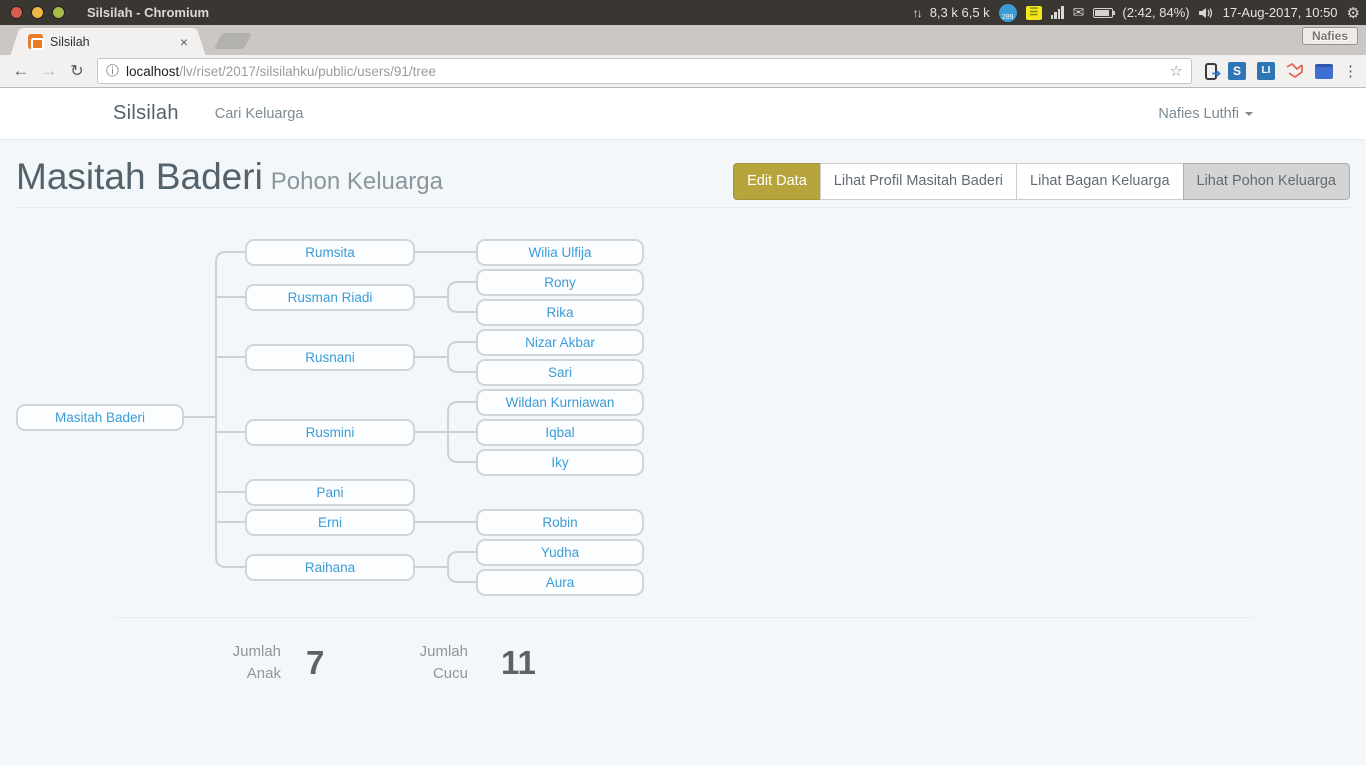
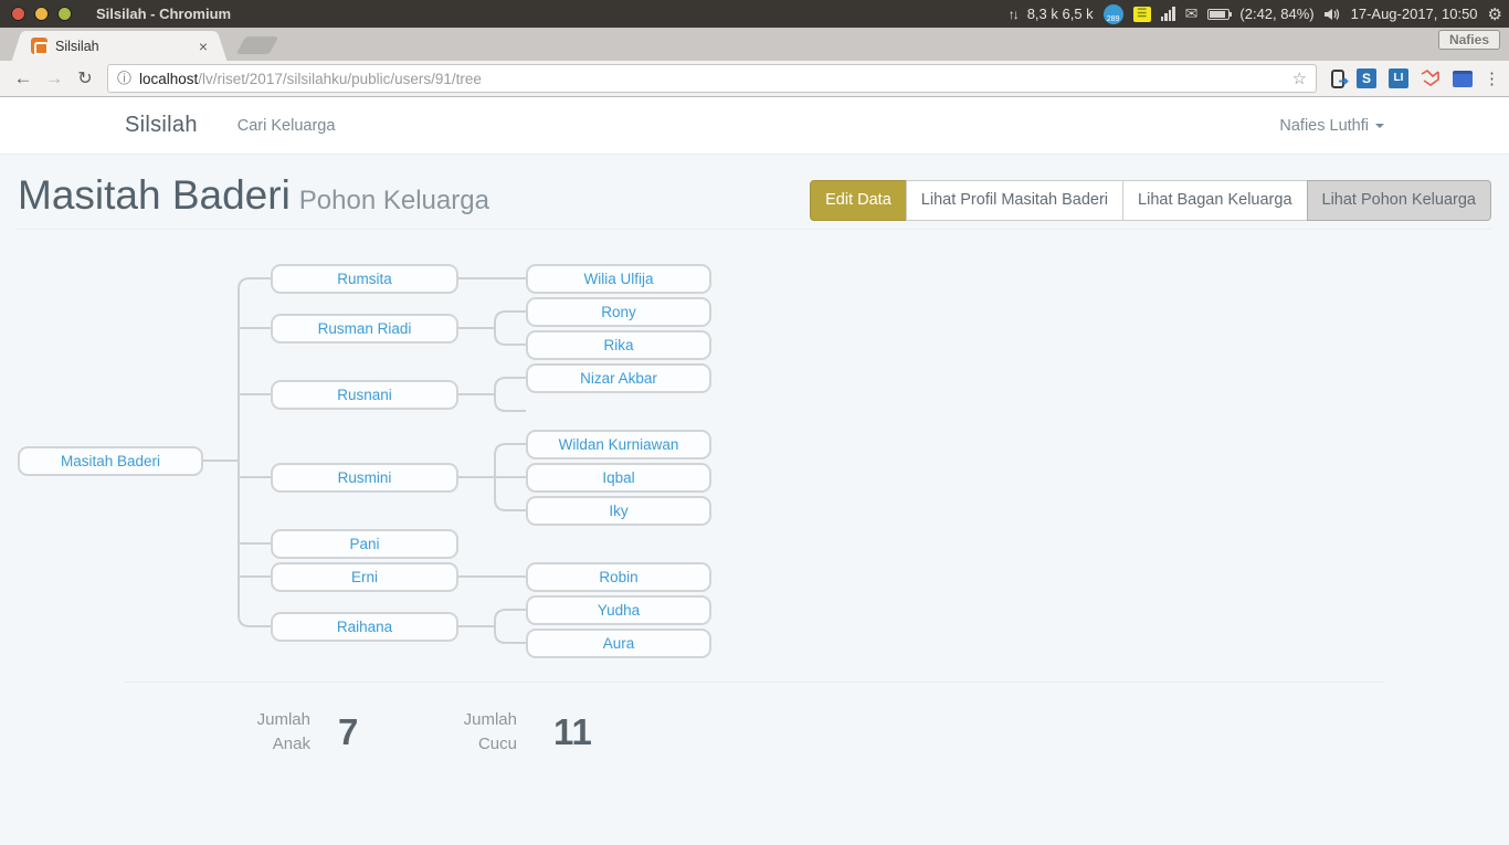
  Silsilah - Chromium
  ↑↓
  8,3 k 6,5 k
  ☰
  ✉
  (2:42, 84%)
  17-Aug-2017, 10:50
  ⚙
  Nafies
  Silsilah
  ×
  ←
  →
  ↻
  ⓘ
  localhost
  /lv/riset/2017/silsilahku/public/users/91/tree
  ☆
  ➔
  S
  LI
  ⋮
  Silsilah
  Cari Keluarga
  Nafies Luthfi
  Masitah Baderi Pohon Keluarga
  Edit Data
  Lihat Profil Masitah Baderi
  Lihat Bagan Keluarga
  Lihat Pohon Keluarga
  Masitah Baderi
  Rumsita
  Wilia Ulfija
  Rusman Riadi
  Rony
  Rika
  Rusnani
  Nizar Akbar
- Sari
  Rusmini
  Wildan Kurniawan
  Iqbal
  Iky
  Pani
  Erni
  Robin
  Raihana
  Yudha
  Aura
  Jumlah
  Anak
  7
  Jumlah
  Cucu
  11
